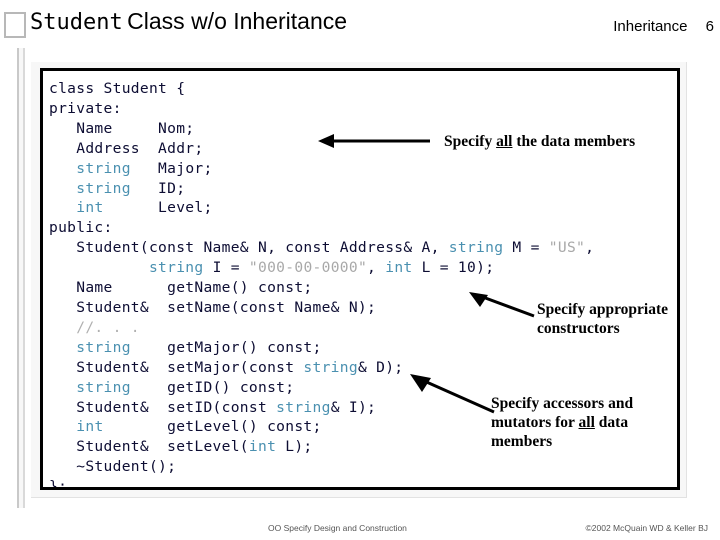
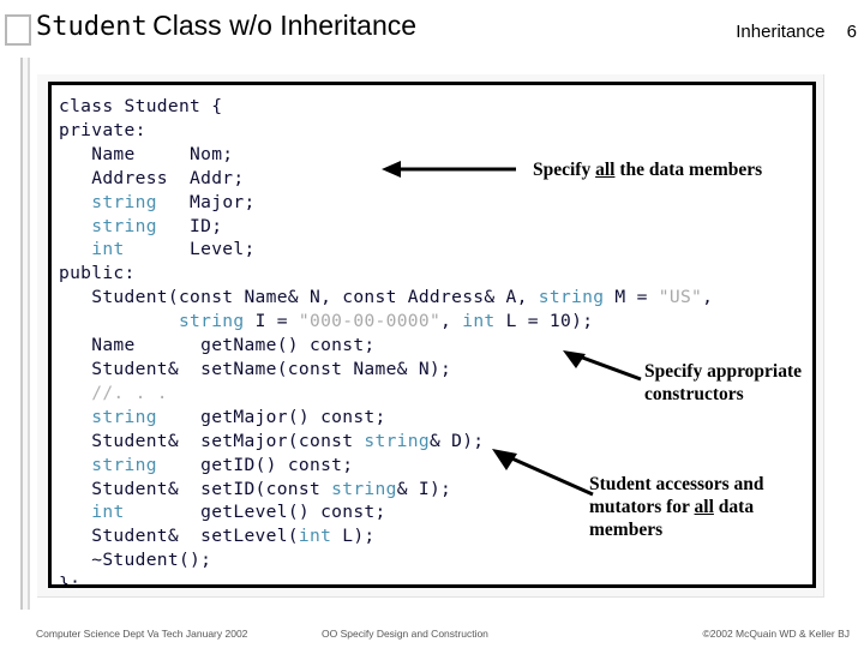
  Student Class w/o Inheritance
  Inheritance 6
  class Student {
  private:
  Name Nom;
  Address Addr;
  string Major;
  string ID;
  int Level;
  public:
  Student(const Name& N, const Address& A, string M = "US",
  string I = "000-00-0000", int L = 10);
  Name getName() const;
  Student& setName(const Name& N);
  //. . . string getMajor() const;
  Student& setMajor(const string& D);
  string getID() const;
  Student& setID(const string& I);
  int getLevel() const;
  Student& setLevel(int L);
  ~Student();
  };
  Specify all the data members
  Specify appropriate constructors
- Specify accessors and mutators for all data members
+ Student accessors and mutators for all data members
+ Computer Science Dept Va Tech January 2002
  OO Specify Design and Construction
  ©2002 McQuain WD & Keller BJ
